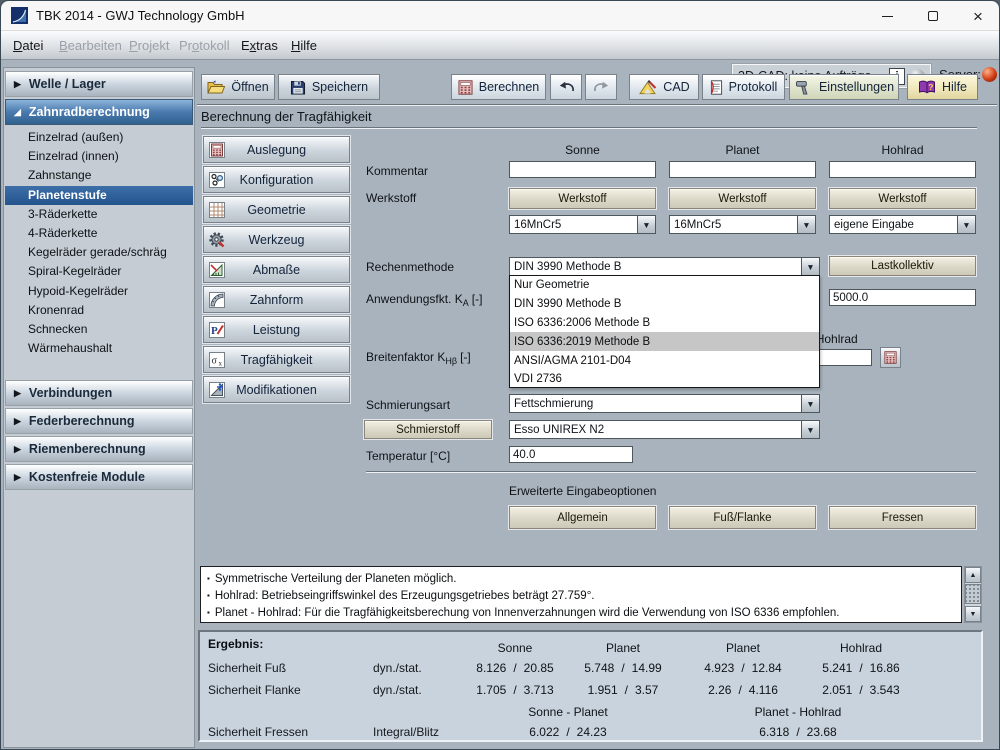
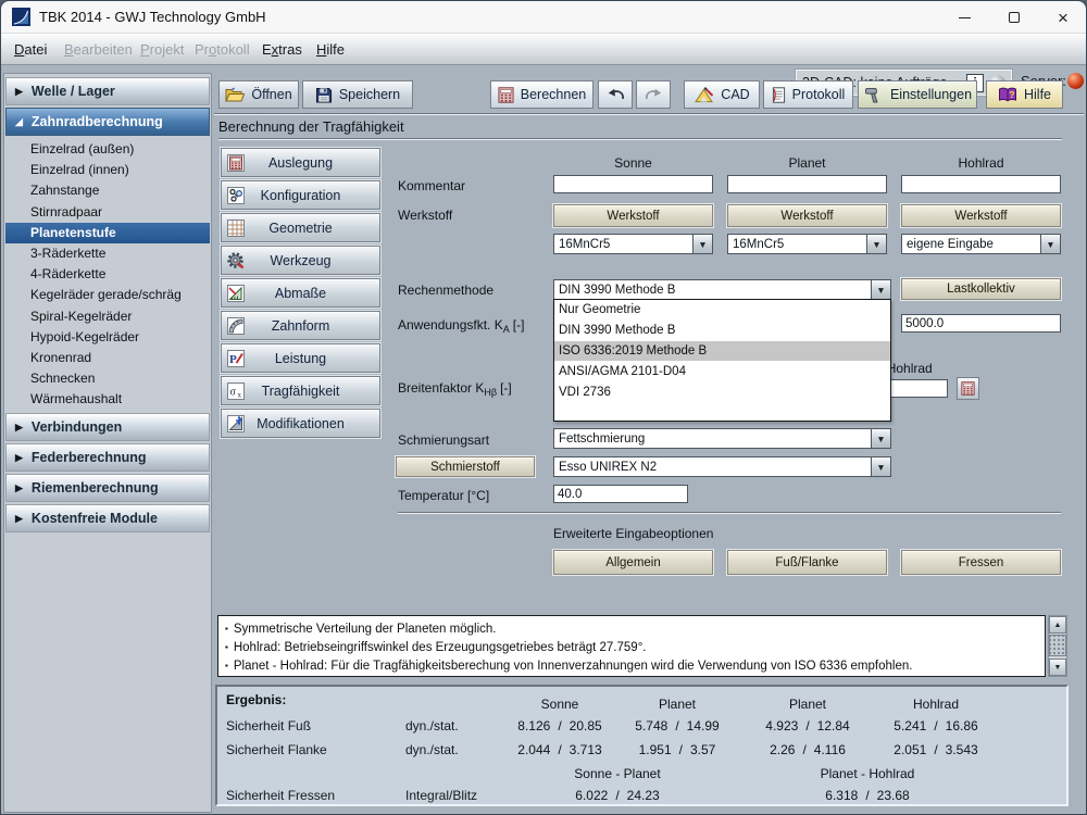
  TBK 2014 - GWJ Technology GmbH
  ×
  D
  atei
  B
  earbeiten
  P
  rojekt
  Pr
  o
  tokoll
  E
  x
  tras
  H
  ilfe
  ▶
  Welle / Lager
  ◢
  Zahnradberechnung
  Einzelrad (außen)
  Einzelrad (innen)
  Zahnstange
+ Stirnradpaar
  Planetenstufe
  3-Räderkette
  4-Räderkette
  Kegelräder gerade/schräg
  Spiral-Kegelräder
  Hypoid-Kegelräder
  Kronenrad
  Schnecken
  Wärmehaushalt
  ▶
  Verbindungen
  ▶
  Federberechnung
  ▶
  Riemenberechnung
  ▶
  Kostenfreie Module
  Öffnen
  Speichern
  Berechnen
  CAD
  Protokoll
  Einstellungen
  ?
  Hilfe
  Berechnung der Tragfähigkeit
  Auslegung
  Konfiguration
  Geometrie
  Werkzeug
  Abmaße
  Zahnform
  P
  Leistung
  σ
  x
  Tragfähigkeit
  Modifikationen
  Sonne
  Planet
  Hohlrad
  Kommentar
  Werkstoff
  Werkstoff
  Werkstoff
  Werkstoff
  16MnCr5
  ▼
  16MnCr5
  ▼
  eigene Eingabe
  ▼
  Rechenmethode
  DIN 3990 Methode B
  ▼
  Lastkollektiv
  Anwendungsfkt. KA [-]
  5000.0
  Breitenfaktor KHβ [-]
  Nur Geometrie
  DIN 3990 Methode B
- ISO 6336:2006 Methode B
  ISO 6336:2019 Methode B
  ANSI/AGMA 2101-D04
  VDI 2736
  Schmierungsart
  Fettschmierung
  ▼
  Schmierstoff
  Esso UNIREX N2
  ▼
  Temperatur [°C]
  40.0
  Erweiterte Eingabeoptionen
  Allgemein
  Fuß/Flanke
  Fressen
  ▪
  Symmetrische Verteilung der Planeten möglich.
  ▪
  Hohlrad: Betriebseingriffswinkel des Erzeugungsgetriebes beträgt 27.759°.
  ▪
  Planet - Hohlrad: Für die Tragfähigkeitsberechung von Innenverzahnungen wird die Verwendung von ISO 6336 empfohlen.
  Ergebnis:
  Sonne
  Planet
  Planet
  Hohlrad
  Sicherheit Fuß
  dyn./stat.
  8.126
  /
  20.85
  5.748
  /
  14.99
  4.923
  /
  12.84
  5.241
  /
  16.86
  Sicherheit Flanke
  dyn./stat.
- 1.705
+ 2.044
  /
  3.713
  1.951
  /
  3.57
  2.26
  /
  4.116
  2.051
  /
  3.543
  Sonne - Planet
  Planet - Hohlrad
  Sicherheit Fressen
  Integral/Blitz
  6.022
  /
  24.23
  6.318
  /
  23.68
